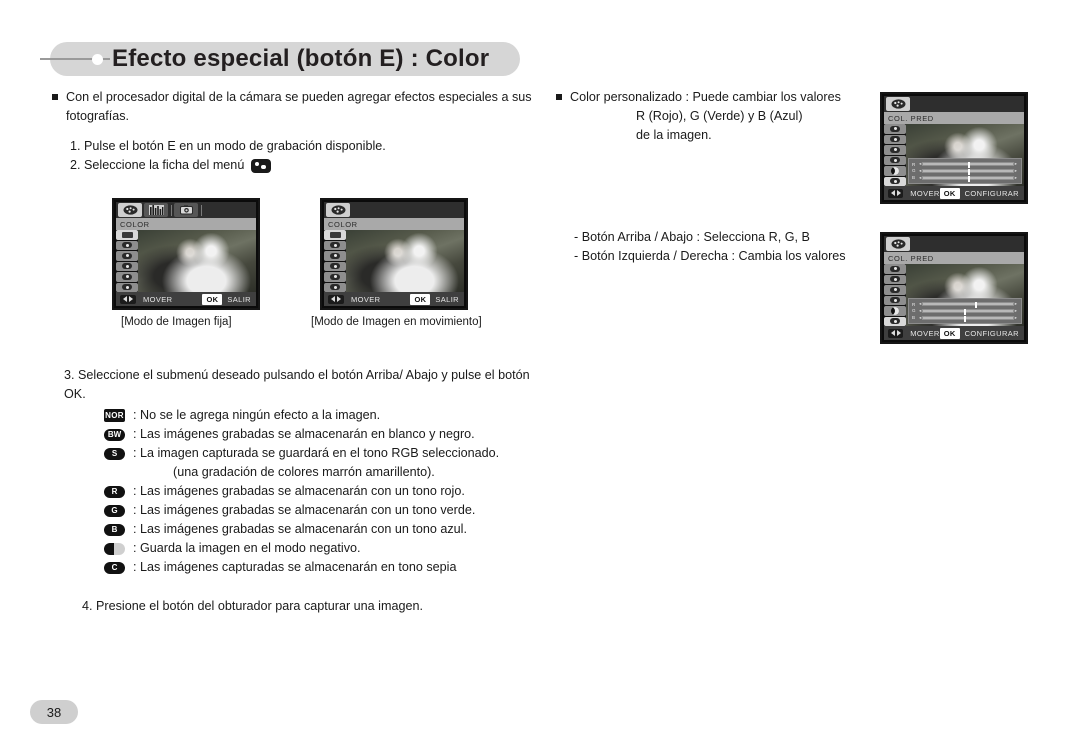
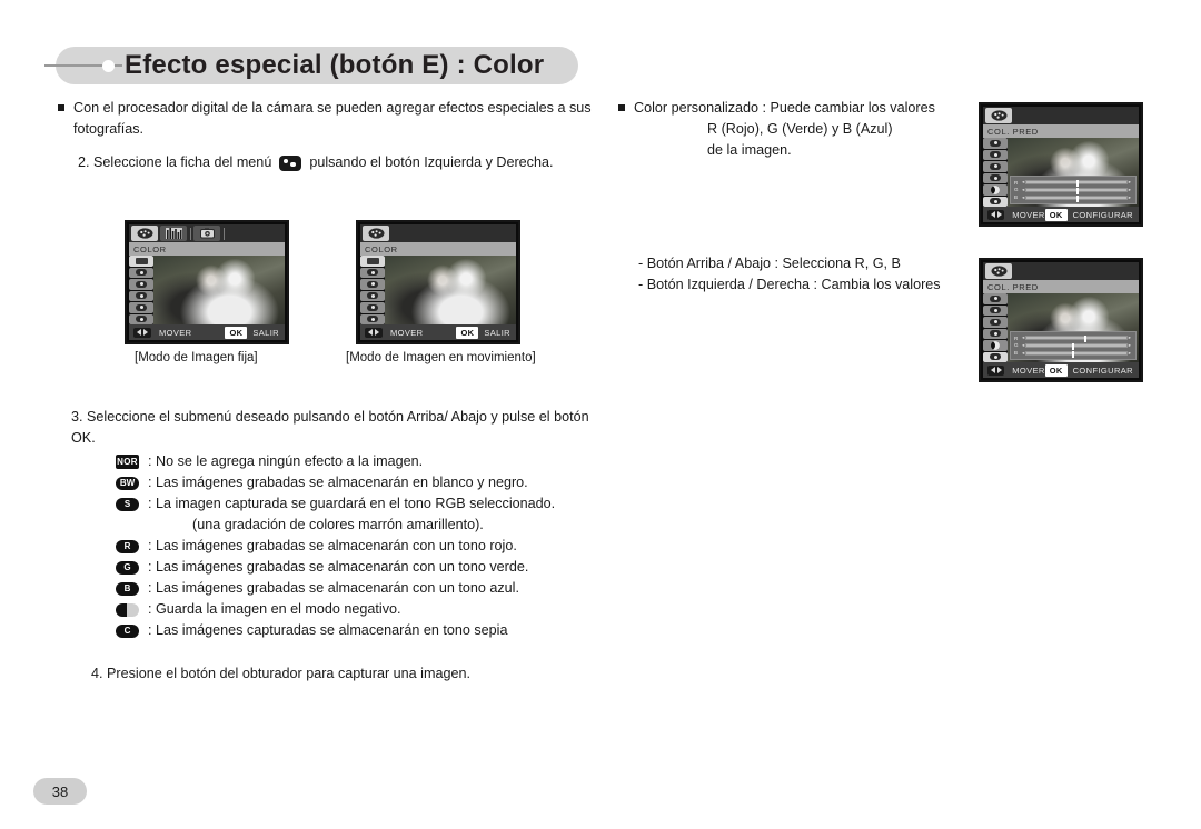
  Efecto especial (botón E) : Color
  Con el procesador digital de la cámara se pueden agregar efectos especiales a sus fotografías.
- 1. Pulse el botón E en un modo de grabación disponible.
  2. Seleccione la ficha del menú
+ pulsando el botón Izquierda y Derecha.
  COLOR
  MOVER
  OK
  SALIR
  [Modo de Imagen fija]
  COLOR
  MOVER
  OK
  SALIR
  [Modo de Imagen en movimiento]
  3. Seleccione el submenú deseado pulsando el botón Arriba/ Abajo y pulse el botón OK.
  NOR
  : No se le agrega ningún efecto a la imagen.
  BW
  : Las imágenes grabadas se almacenarán en blanco y negro.
  S
  : La imagen capturada se guardará en el tono RGB seleccionado.
  (una gradación de colores marrón amarillento).
  R
  : Las imágenes grabadas se almacenarán con un tono rojo.
  G
  : Las imágenes grabadas se almacenarán con un tono verde.
  B
  : Las imágenes grabadas se almacenarán con un tono azul.
  : Guarda la imagen en el modo negativo.
  C
  : Las imágenes capturadas se almacenarán en tono sepia
  4. Presione el botón del obturador para capturar una imagen.
  Color personalizado : Puede cambiar los valores
  R (Rojo), G (Verde) y B (Azul)
  de la imagen.
  - Botón Arriba / Abajo : Selecciona R, G, B
  - Botón Izquierda / Derecha : Cambia los valores
  COL. PRED
  MOVER
  OK
  CONFIGURAR
  COL. PRED
  MOVER
  OK
  CONFIGURAR
  38
